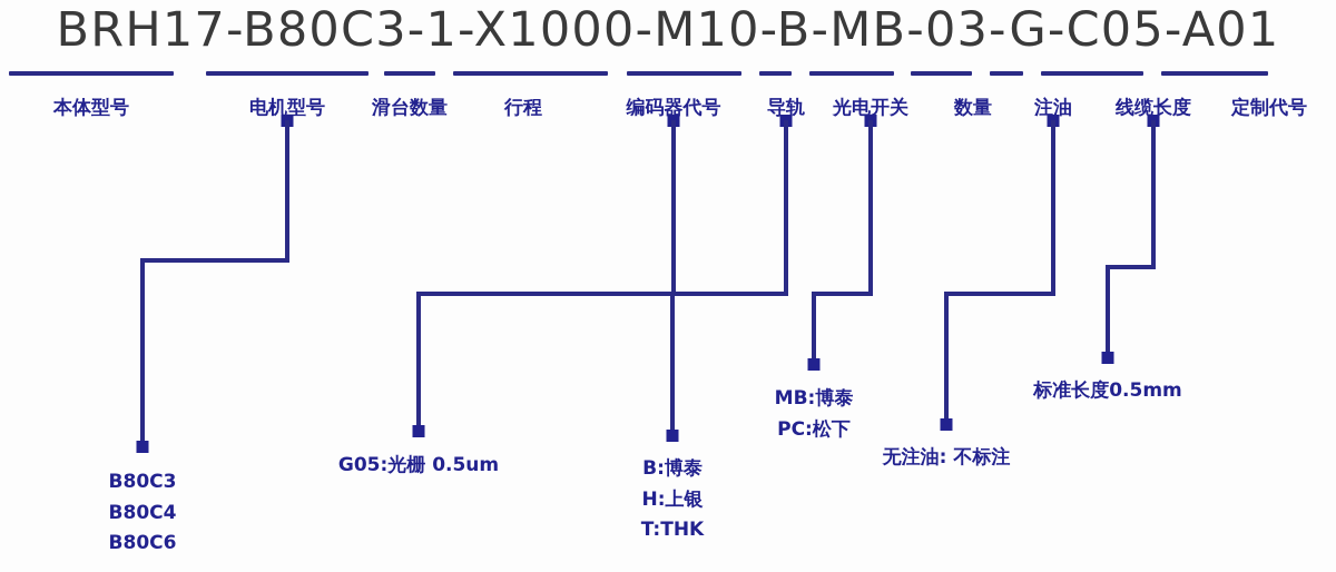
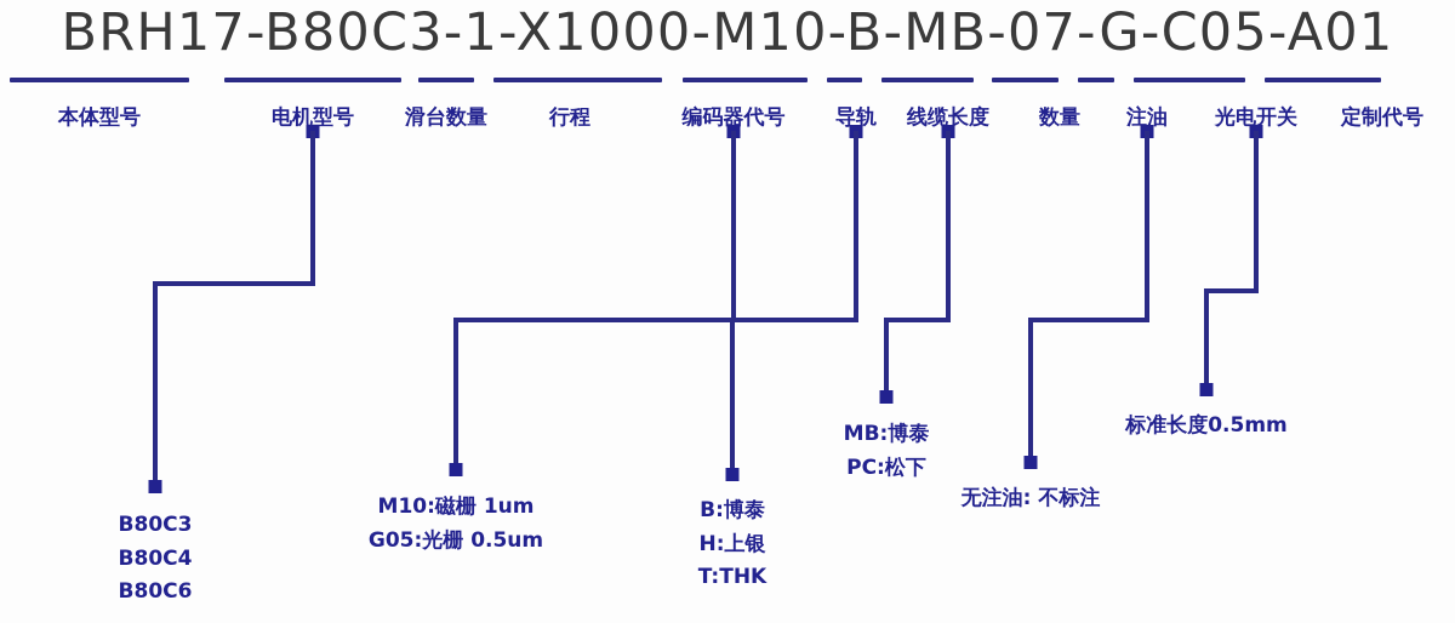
- BRH17-B80C3-1-X1000-M10-B-MB-03-G-C05-A01
+ BRH17-B80C3-1-X1000-M10-B-MB-07-G-C05-A01
  本体型号
  电机型号
  滑台数量
  行程
  编码器代号
  导轨
- 光电开关
+ 线缆长度
  数量
  注油
- 线缆长度
+ 光电开关
  定制代号
  B80C3
  B80C4
  B80C6
+ M10:磁栅 1um
  G05:光栅 0.5um
  B:博泰
  H:上银
  T:THK
  MB:博泰
  PC:松下
  无注油: 不标注
  标准长度0.5mm
